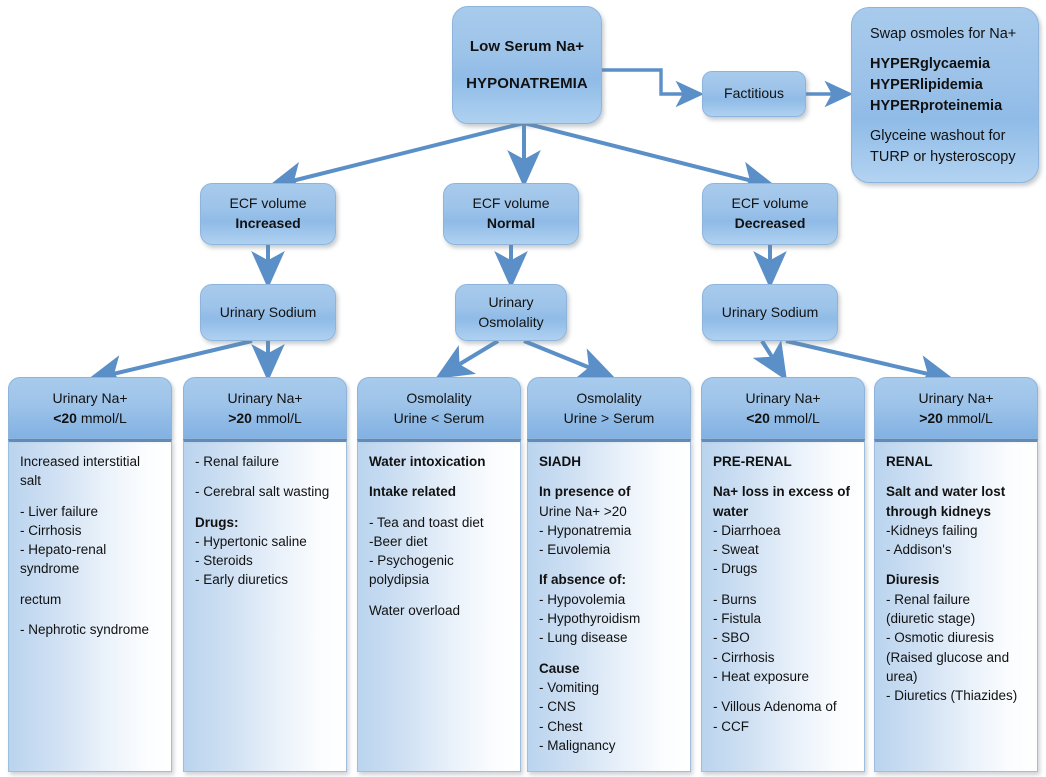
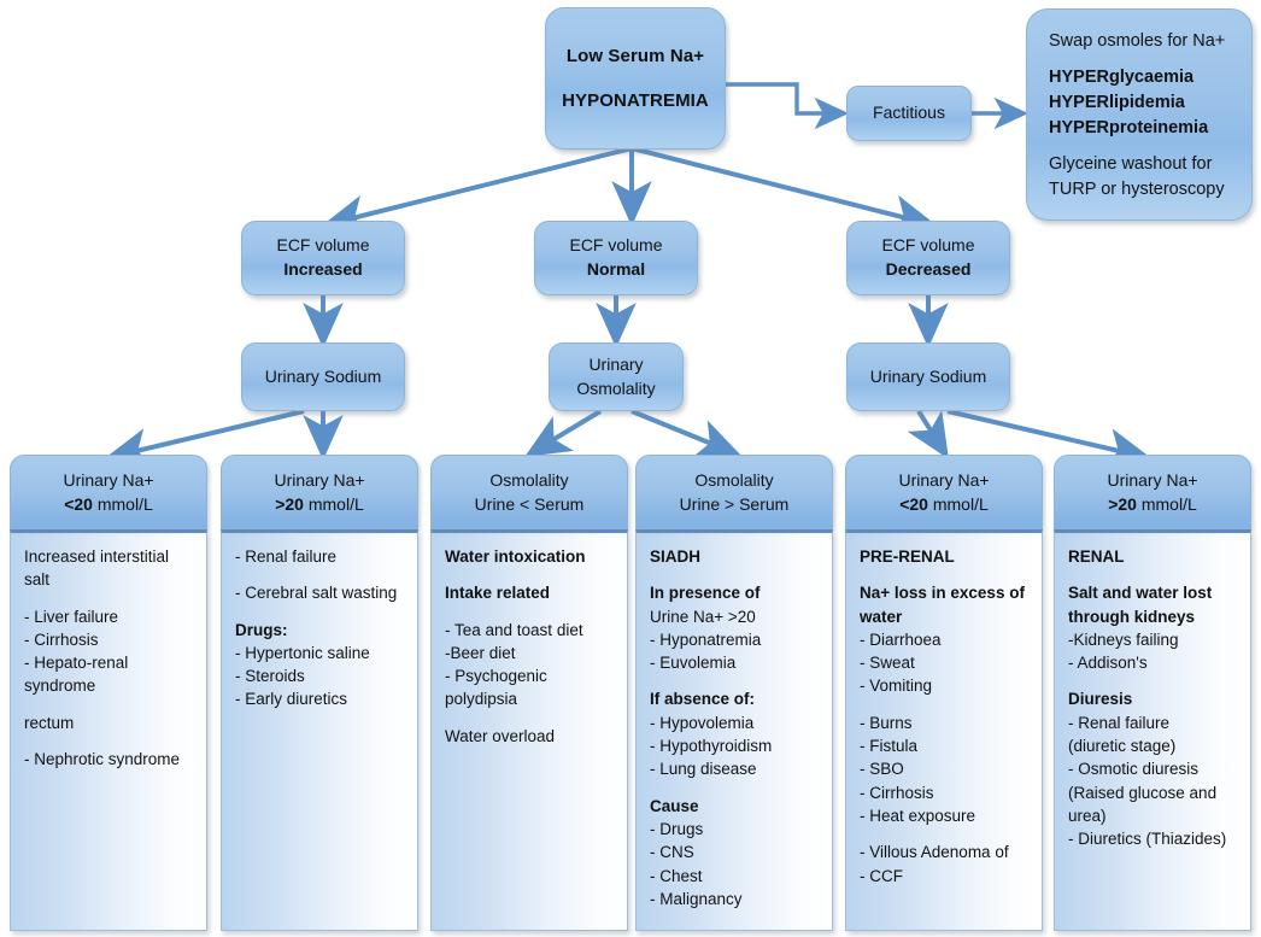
  Low Serum Na+
  HYPONATREMIA
  Factitious
  Swap osmoles for Na+
  HYPERglycaemia
  HYPERlipidemia
  HYPERproteinemia
  Glyceine washout for
  TURP or hysteroscopy
  ECF volume
  Increased
  ECF volume
  Normal
  ECF volume
  Decreased
  Urinary Sodium
  Urinary
  Osmolality
  Urinary Sodium
  Urinary Na+
  <20 mmol/L
  Increased interstitial
  salt
  - Liver failure
  - Cirrhosis
  - Hepato-renal
  syndrome
  rectum
  - Nephrotic syndrome
  Urinary Na+
  >20 mmol/L
  - Renal failure
  - Cerebral salt wasting
  Drugs:
  - Hypertonic saline
  - Steroids
  - Early diuretics
  Osmolality
  Urine < Serum
  Water intoxication
  Intake related
  - Tea and toast diet
  -Beer diet
  - Psychogenic
  polydipsia
  Water overload
  Osmolality
  Urine > Serum
  SIADH
  In presence of
  Urine Na+ >20
  - Hyponatremia
  - Euvolemia
  If absence of:
  - Hypovolemia
  - Hypothyroidism
  - Lung disease
  Cause
- - Vomiting
+ - Drugs
  - CNS
  - Chest
  - Malignancy
  Urinary Na+
  <20 mmol/L
  PRE-RENAL
  Na+ loss in excess of
  water
  - Diarrhoea
  - Sweat
- - Drugs
+ - Vomiting
  - Burns
  - Fistula
  - SBO
  - Cirrhosis
  - Heat exposure
  - Villous Adenoma of
  - CCF
  Urinary Na+
  >20 mmol/L
  RENAL
  Salt and water lost
  through kidneys
  -Kidneys failing
  - Addison's
  Diuresis
  - Renal failure
  (diuretic stage)
  - Osmotic diuresis
  (Raised glucose and
  urea)
  - Diuretics (Thiazides)
